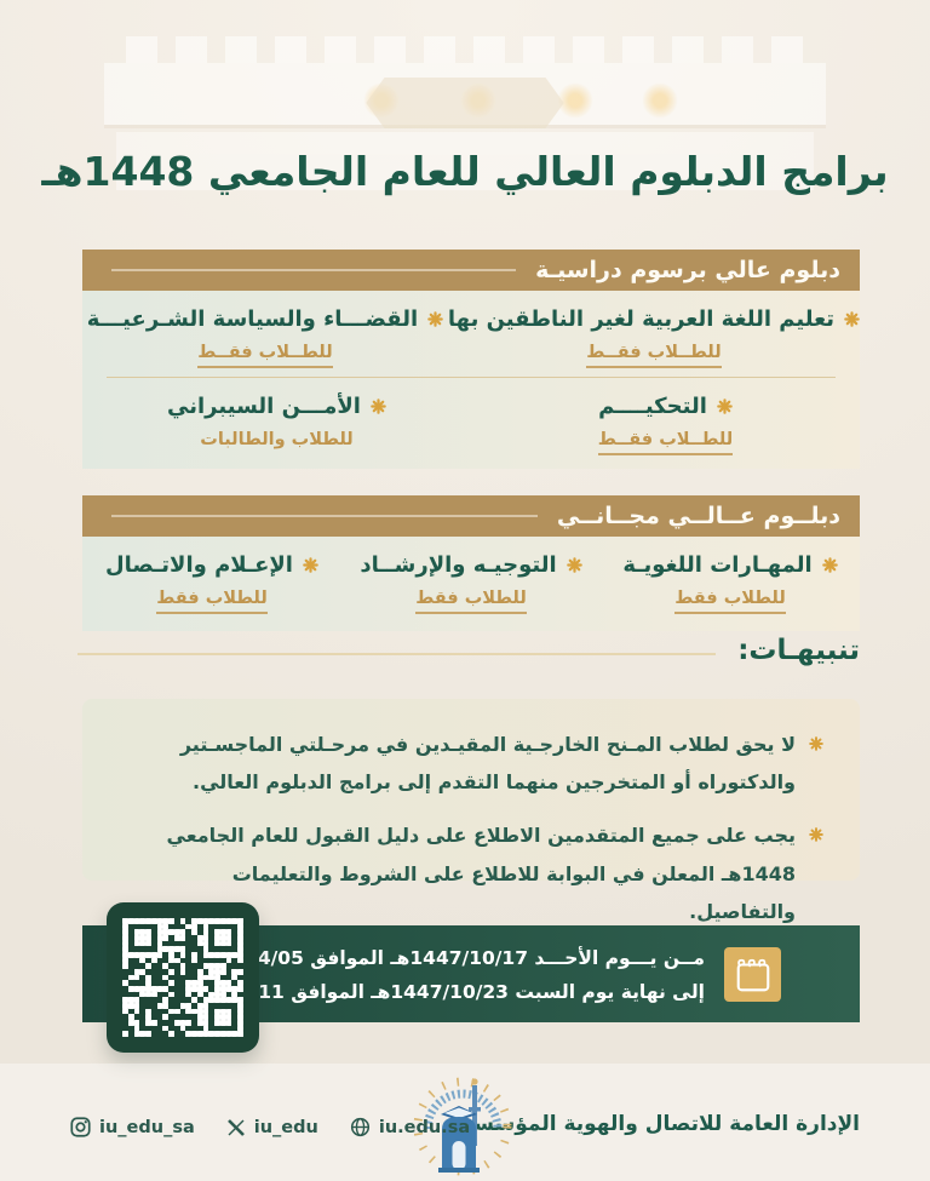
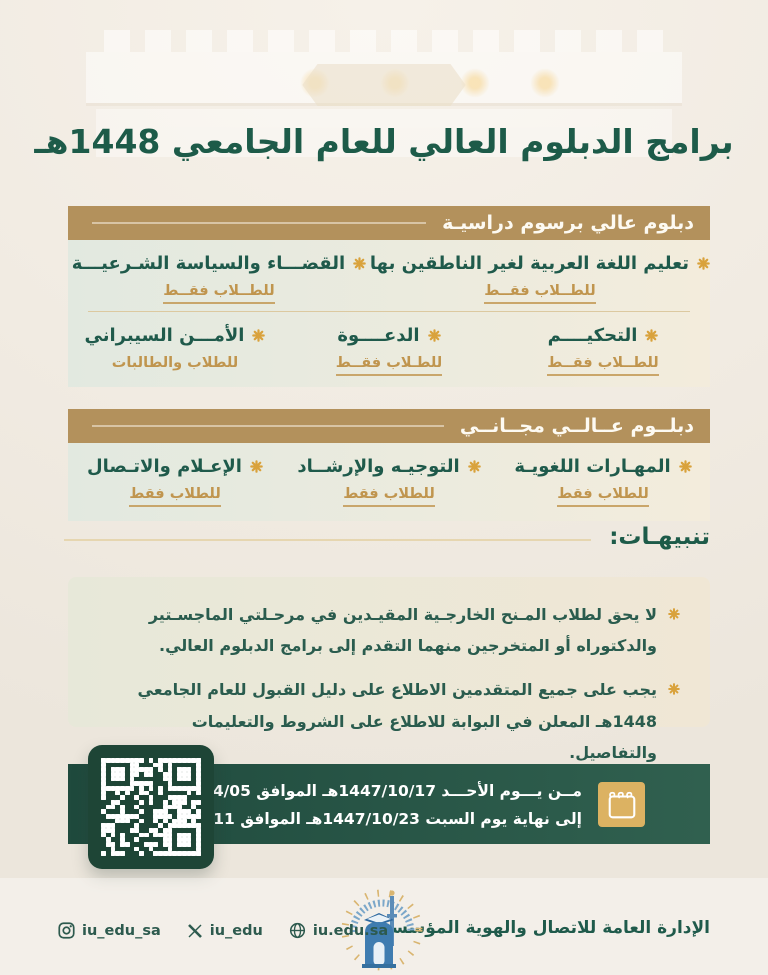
  برامج الدبلوم العالي للعام الجامعي 1448هـ
  دبلوم عالي برسوم دراسيـة
  تعليم اللغة العربية لغير الناطقين بها
  للطــلاب فقــط
  القضـــاء والسياسة الشـرعيـــة
  للطــلاب فقــط
  التحكيــــم
  للطــلاب فقــط
+ الدعــــوة
+ للطـلاب فقــط
  الأمـــن السيبراني
  للطلاب والطالبات
  دبلــوم عــالــي مجــانــي
  المهـارات اللغويـة
  للطلاب فقط
  التوجيـه والإرشــاد
  للطلاب فقط
  الإعـلام والاتـصال
  للطلاب فقط
  تنبيهـات:
  لا يحق لطلاب المـنح الخارجـية المقيـدين في مرحـلتي الماجسـتير والدكتوراه أو المتخرجين منهما التقدم إلى برامج الدبلوم العالي.
  يجب على جميع المتقدمين الاطلاع على دليل القبول للعام الجامعي 1448هـ المعلن في البوابة للاطلاع على الشروط والتعليمات والتفاصيل.
  مــن يـــوم الأحـــد 1447/10/17هـ الموافق 4/05
  إلى نهاية يوم السبت 1447/10/23هـ الموافق 11
  الإدارة العامة للاتصال والهوية المؤس
  iu_edu_sa
  iu_edu
  iu.edu.sa
